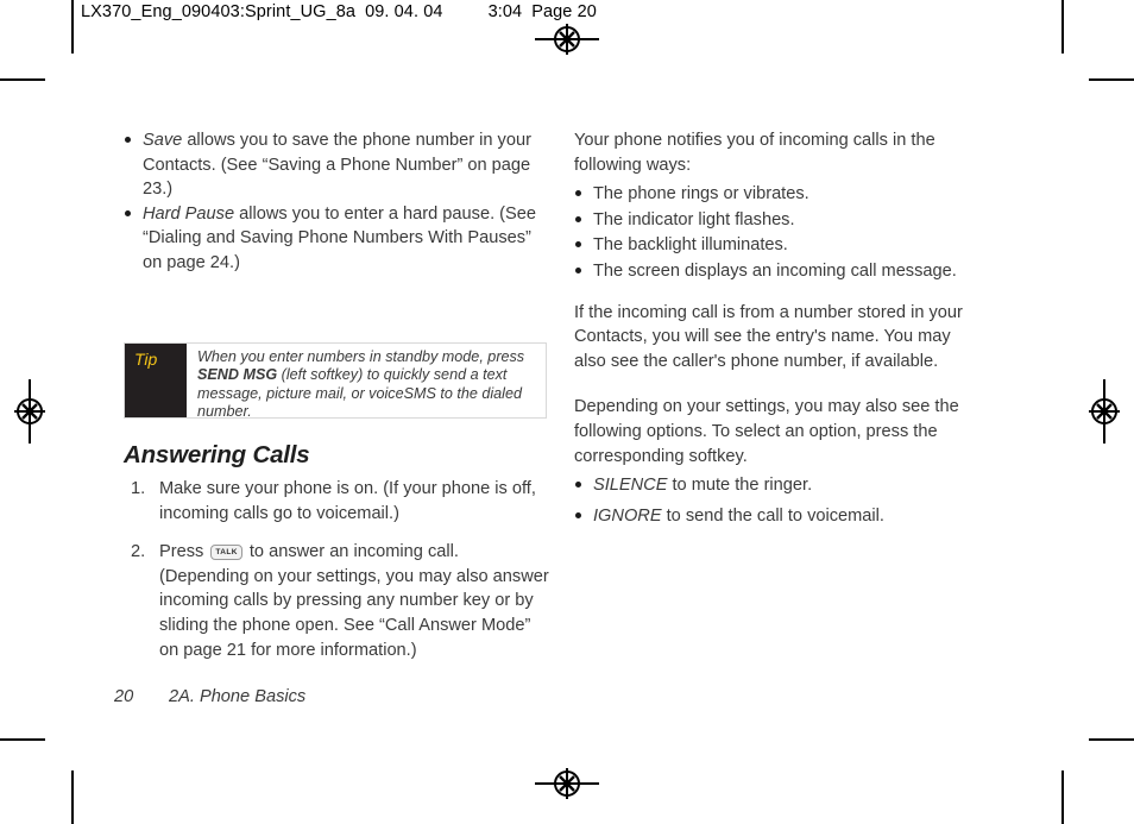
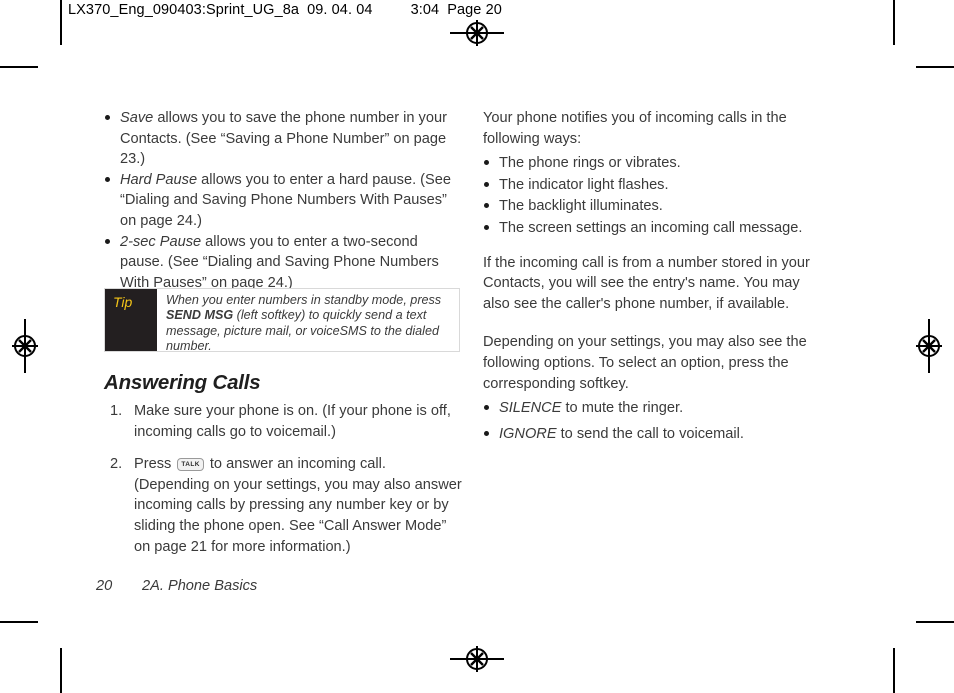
  LX370_Eng_090403:Sprint_UG_8a 09. 04. 04 3:04 Page 20
  Save allows you to save the phone number in your Contacts. (See “Saving a Phone Number” on page 23.)
  Hard Pause allows you to enter a hard pause. (See “Dialing and Saving Phone Numbers With Pauses” on page 24.)
+ 2-sec Pause allows you to enter a two-second pause. (See “Dialing and Saving Phone Numbers With Pauses” on page 24.)
  Tip
  When you enter numbers in standby mode, press SEND MSG (left softkey) to quickly send a text message, picture mail, or voiceSMS to the dialed number.
  Answering Calls
  1.
  Make sure your phone is on. (If your phone is off, incoming calls go to voicemail.)
  2.
  Press to answer an incoming call. (Depending on your settings, you may also answer incoming calls by pressing any number key or by sliding the phone open. See “Call Answer Mode” on page 21 for more information.)
  Your phone notifies you of incoming calls in the following ways:
  The phone rings or vibrates.
  The indicator light flashes.
  The backlight illuminates.
- The screen displays an incoming call message.
+ The screen settings an incoming call message.
  If the incoming call is from a number stored in your Contacts, you will see the entry's name. You may also see the caller's phone number, if available.
  Depending on your settings, you may also see the following options. To select an option, press the corresponding softkey.
  SILENCE to mute the ringer.
  IGNORE to send the call to voicemail.
  20 2A. Phone Basics
